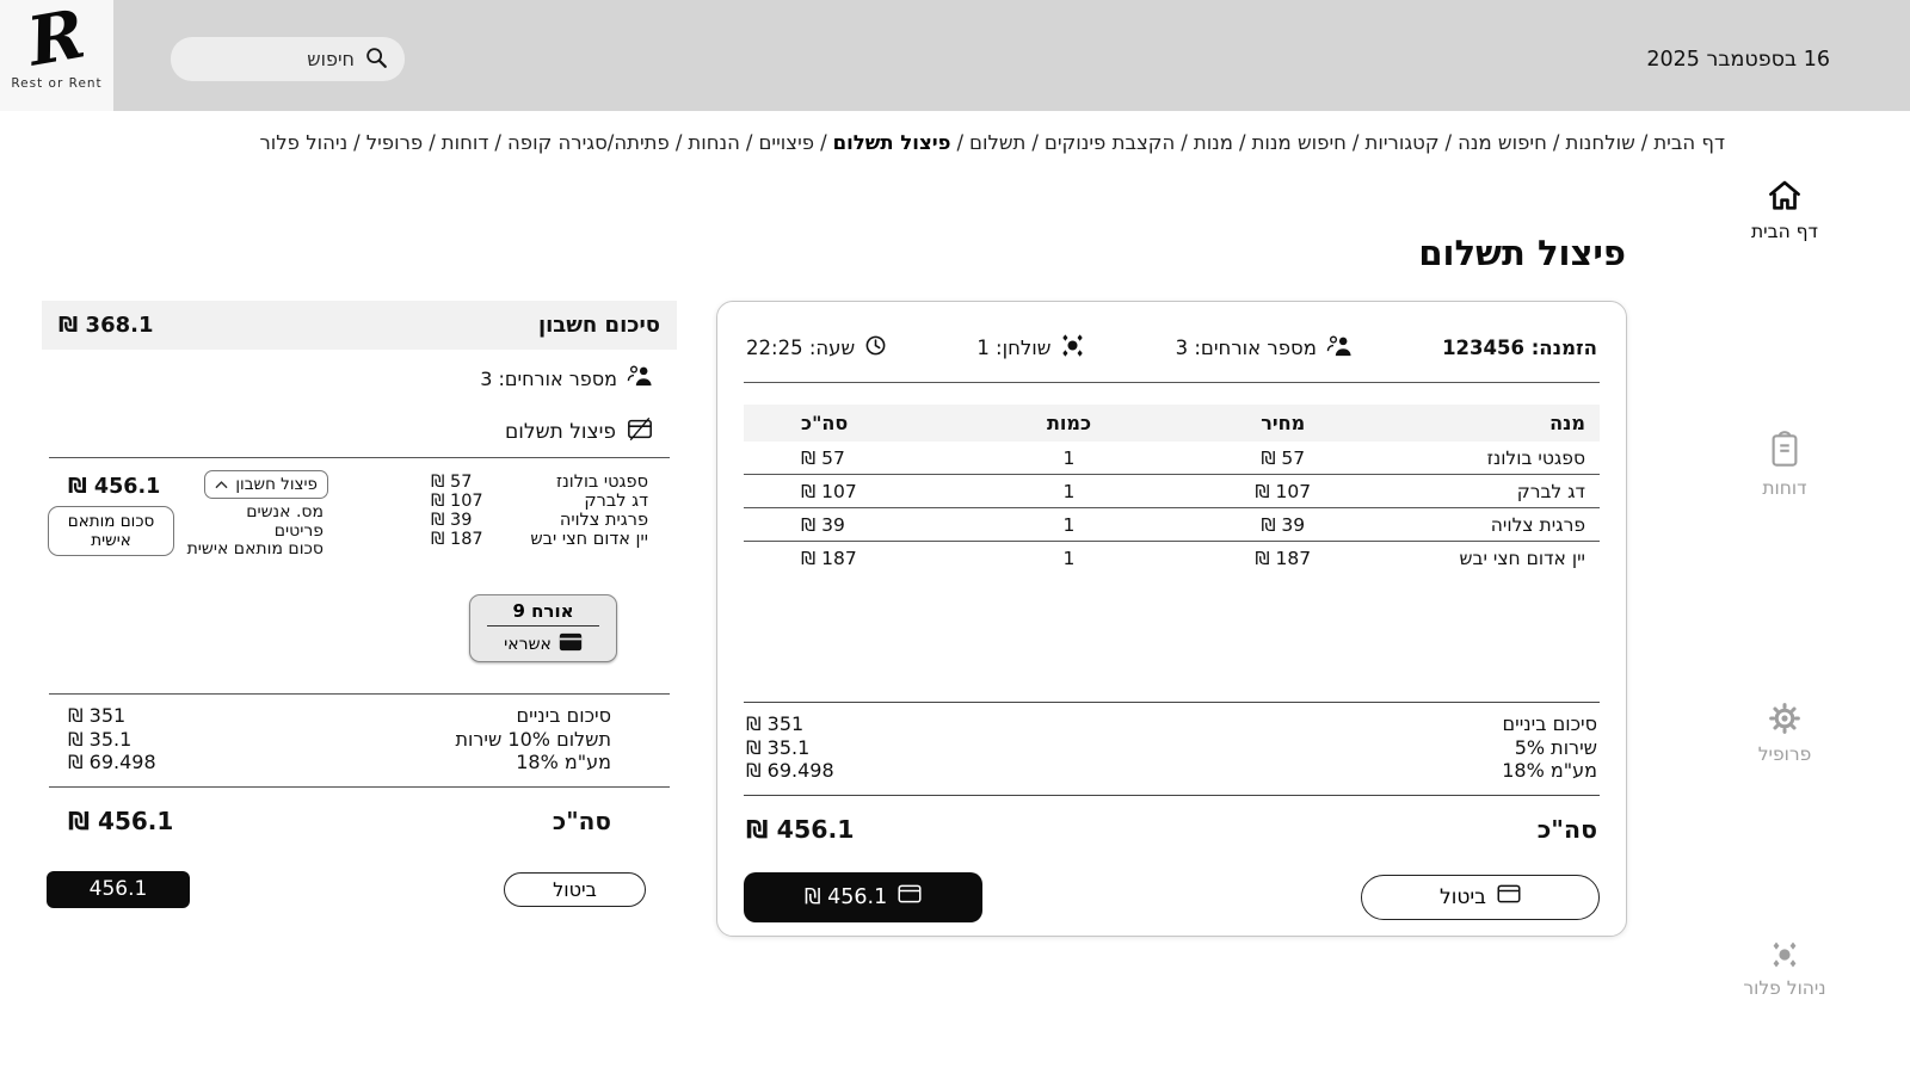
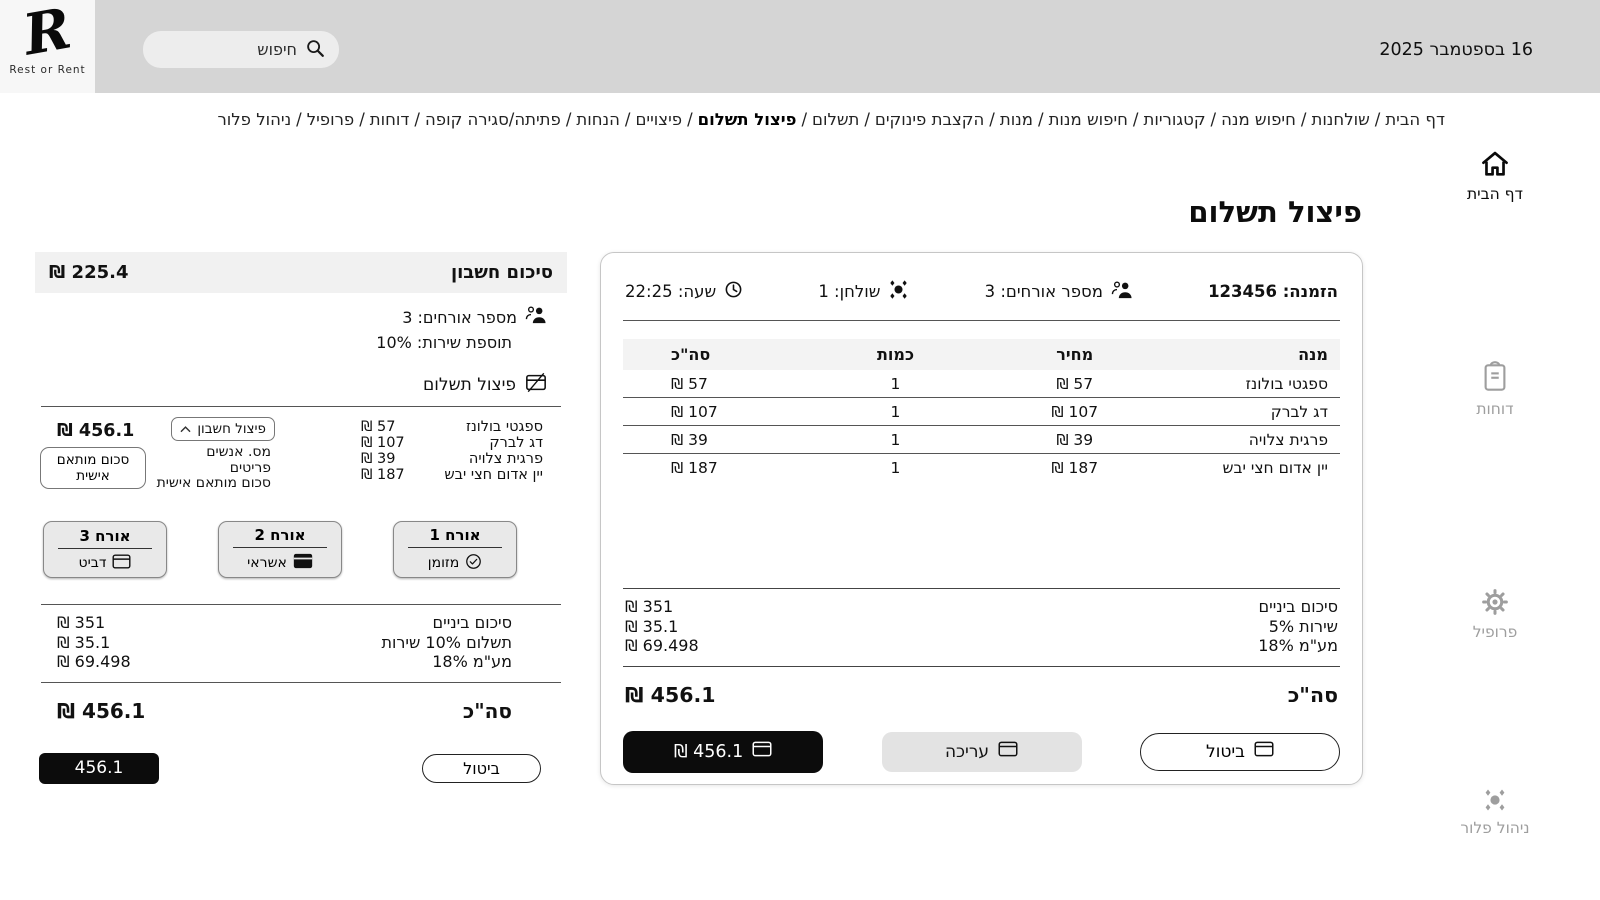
  16 בספטמבר 2025
  Rest or Rent
  דף הבית/שולחנות/חיפוש מנה/קטגוריות/חיפוש מנות/מנות/הקצבת פינוקים/תשלום/פיצול תשלום/פיצויים/הנחות/פתיתה/סגירה קופה/דוחות/פרופיל/ניהול פלור
  דף הבית
  דוחות
  פרופיל
  ניהול פלור
  פיצול תשלום
  הזמנה: 123456
  מספר אורחים: 3
  שולחן: 1
  שעה: 22:25
  מנה
  מחיר
  כמות
  סה"כ
  ספגטי בולונז
  ₪ 57
  1
  ₪ 57
  דג לברק
  ₪ 107
  1
  ₪ 107
  פרגית צלויה
  ₪ 39
  1
  ₪ 39
  יין אדום חצי יבש
  ₪ 187
  1
  ₪ 187
  סיכום ביניים
  ₪ 351
  שירות 5%
  ₪ 35.1
  מע"מ 18%
  ₪ 69.498
  סה"כ
  ₪ 456.1
  ביטול
+ עריכה
  ₪ 456.1
  סיכום חשבון
- ₪ 368.1
+ ₪ 225.4
  מספר אורחים: 3
+ תוספת שירות: 10%
  פיצול תשלום
  ספגטי בולונז
  ₪ 57
  דג לברק
  ₪ 107
  פרגית צלויה
  ₪ 39
  יין אדום חצי יבש
  ₪ 187
  פיצול חשבון
  מס. אנשים
  פריטים
  סכום מותאם אישית
  ₪ 456.1
  סכום מותאם אישית
+ אורח 1
+ מזומן
- אורח 9
+ אורח 2
  אשראי
+ אורח 3
+ דביט
  סיכום ביניים
  ₪ 351
  תשלום 10% שירות
  ₪ 35.1
  מע"מ 18%
  ₪ 69.498
  סה"כ
  ₪ 456.1
  ביטול
  456.1
